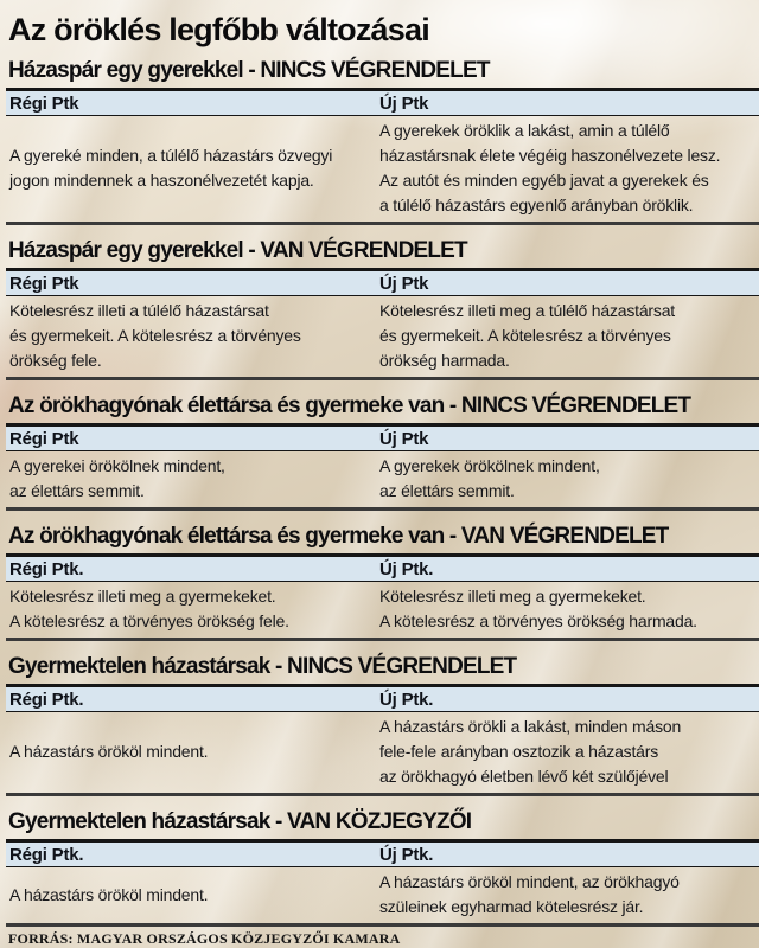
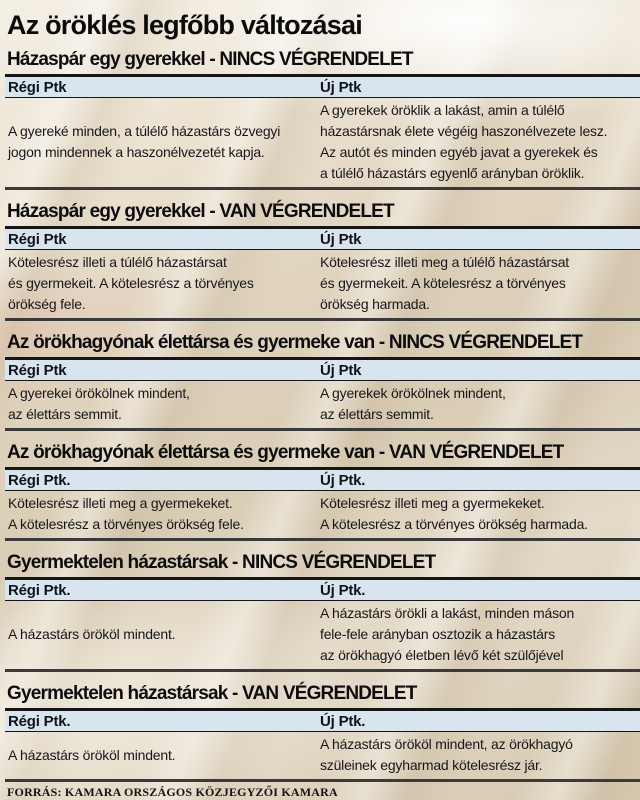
  Az öröklés legfőbb változásai
  Házaspár egy gyerekkel - NINCS VÉGRENDELET
  Régi Ptk
  Új Ptk
  A gyereké minden, a túlélő házastárs özvegyi
  jogon mindennek a haszonélvezetét kapja.
  A gyerekek öröklik a lakást, amin a túlélő
  házastársnak élete végéig haszonélvezete lesz.
  Az autót és minden egyéb javat a gyerekek és
  a túlélő házastárs egyenlő arányban öröklik.
  Házaspár egy gyerekkel - VAN VÉGRENDELET
  Régi Ptk
  Új Ptk
  Kötelesrész illeti a túlélő házastársat
  és gyermekeit. A kötelesrész a törvényes
  örökség fele.
  Kötelesrész illeti meg a túlélő házastársat
  és gyermekeit. A kötelesrész a törvényes
  örökség harmada.
  Az örökhagyónak élettársa és gyermeke van - NINCS VÉGRENDELET
  Régi Ptk
  Új Ptk
  A gyerekei örökölnek mindent,
  az élettárs semmit.
  A gyerekek örökölnek mindent,
  az élettárs semmit.
  Az örökhagyónak élettársa és gyermeke van - VAN VÉGRENDELET
  Régi Ptk.
  Új Ptk.
  Kötelesrész illeti meg a gyermekeket.
  A kötelesrész a törvényes örökség fele.
  Kötelesrész illeti meg a gyermekeket.
  A kötelesrész a törvényes örökség harmada.
  Gyermektelen házastársak - NINCS VÉGRENDELET
  Régi Ptk.
  Új Ptk.
  A házastárs örököl mindent.
  A házastárs örökli a lakást, minden máson
  fele-fele arányban osztozik a házastárs
  az örökhagyó életben lévő két szülőjével
- Gyermektelen házastársak - VAN KÖZJEGYZŐI
+ Gyermektelen házastársak - VAN VÉGRENDELET
  Régi Ptk.
  Új Ptk.
  A házastárs örököl mindent.
  A házastárs örököl mindent, az örökhagyó
  szüleinek egyharmad kötelesrész jár.
- FORRÁS: MAGYAR ORSZÁGOS KÖZJEGYZŐI KAMARA
+ FORRÁS: KAMARA ORSZÁGOS KÖZJEGYZŐI KAMARA
